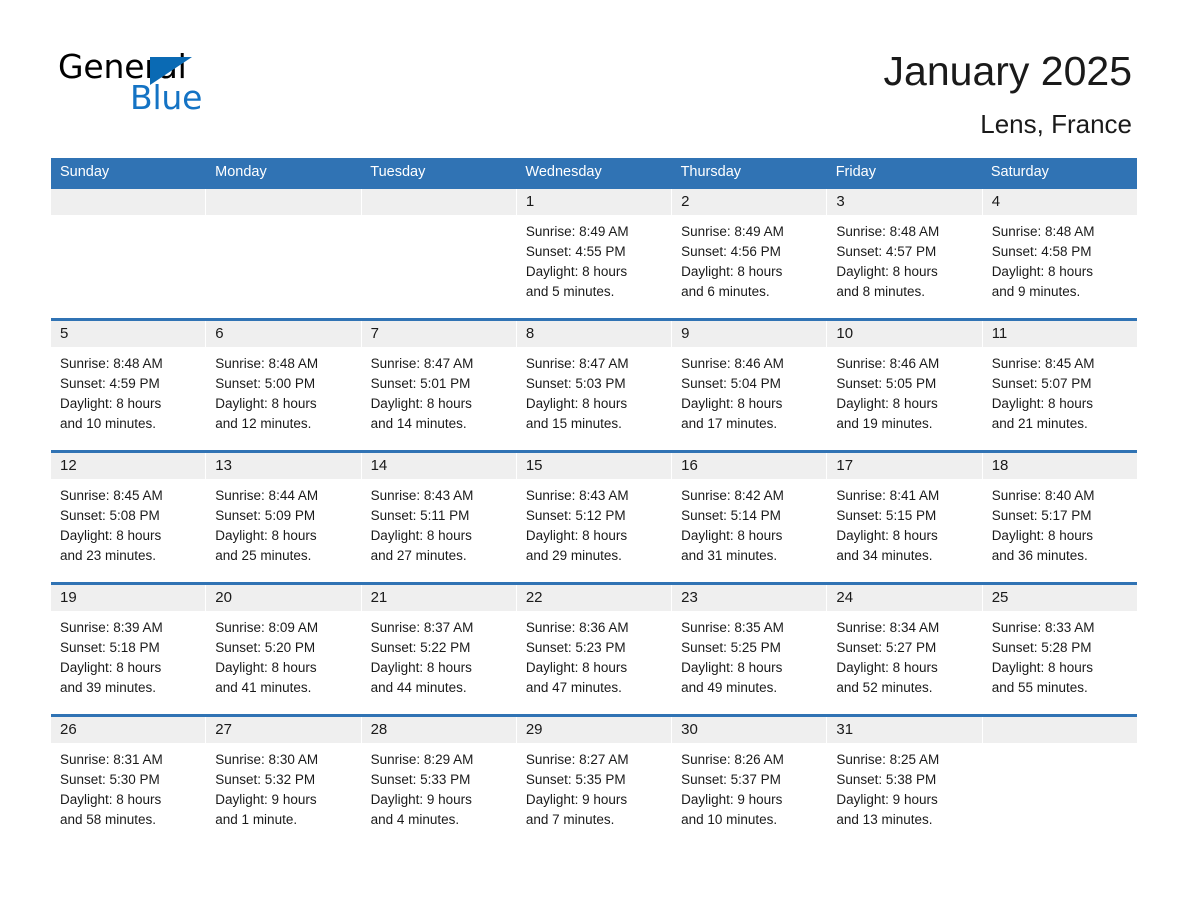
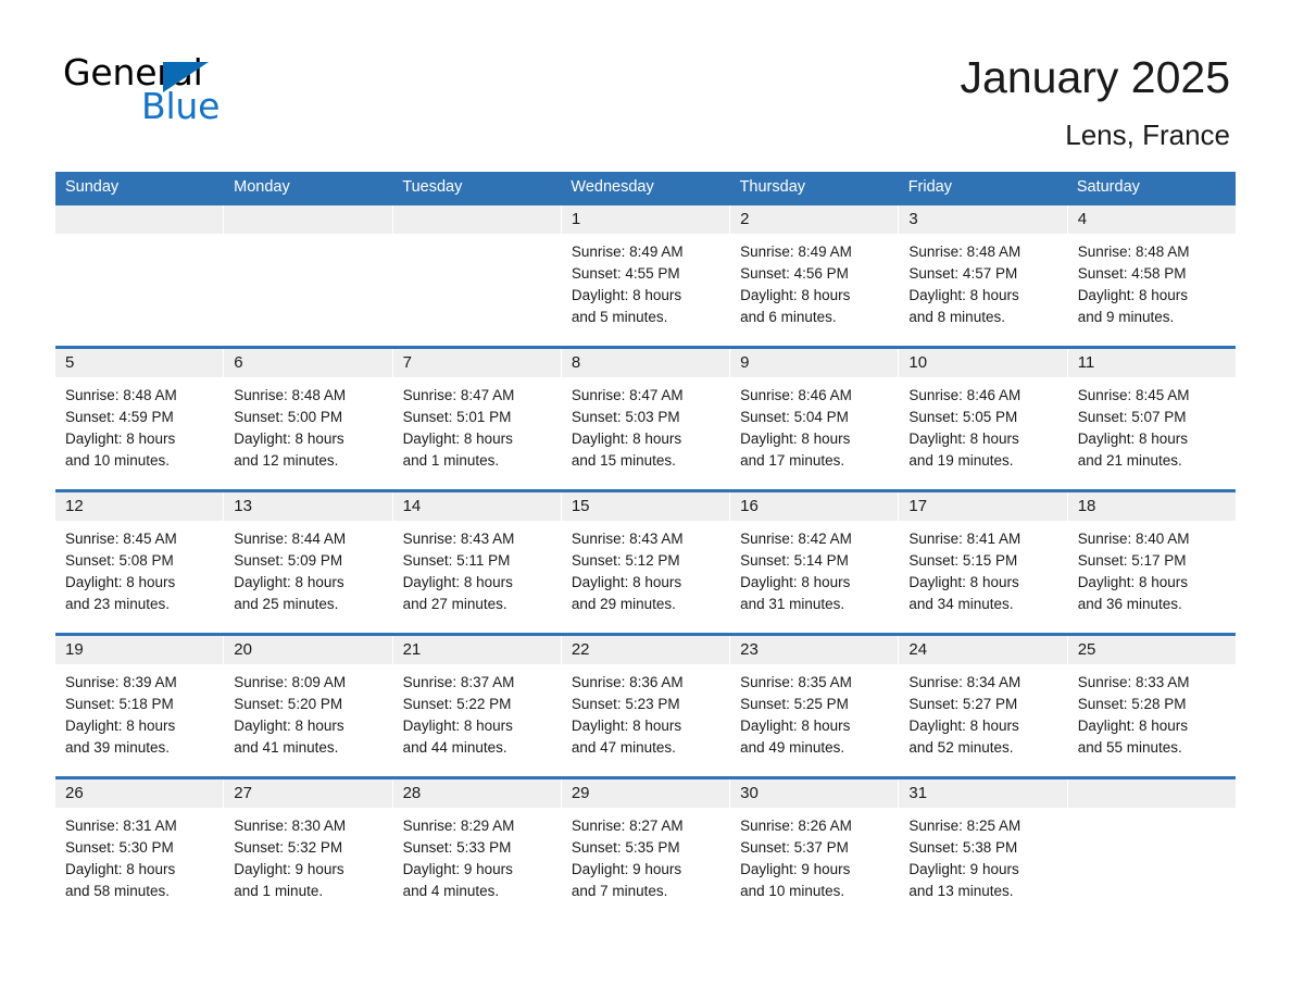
  General
  Blue
  January 2025
  Lens, France
  Sunday
  Monday
  Tuesday
  Wednesday
  Thursday
  Friday
  Saturday
  1
  Sunrise: 8:49 AM
  Sunset: 4:55 PM
  Daylight: 8 hours
  and 5 minutes.
  2
  Sunrise: 8:49 AM
  Sunset: 4:56 PM
  Daylight: 8 hours
  and 6 minutes.
  3
  Sunrise: 8:48 AM
  Sunset: 4:57 PM
  Daylight: 8 hours
  and 8 minutes.
  4
  Sunrise: 8:48 AM
  Sunset: 4:58 PM
  Daylight: 8 hours
  and 9 minutes.
  5
  Sunrise: 8:48 AM
  Sunset: 4:59 PM
  Daylight: 8 hours
  and 10 minutes.
  6
  Sunrise: 8:48 AM
  Sunset: 5:00 PM
  Daylight: 8 hours
  and 12 minutes.
  7
  Sunrise: 8:47 AM
  Sunset: 5:01 PM
  Daylight: 8 hours
- and 14 minutes.
+ and 1 minutes.
  8
  Sunrise: 8:47 AM
  Sunset: 5:03 PM
  Daylight: 8 hours
  and 15 minutes.
  9
  Sunrise: 8:46 AM
  Sunset: 5:04 PM
  Daylight: 8 hours
  and 17 minutes.
  10
  Sunrise: 8:46 AM
  Sunset: 5:05 PM
  Daylight: 8 hours
  and 19 minutes.
  11
  Sunrise: 8:45 AM
  Sunset: 5:07 PM
  Daylight: 8 hours
  and 21 minutes.
  12
  Sunrise: 8:45 AM
  Sunset: 5:08 PM
  Daylight: 8 hours
  and 23 minutes.
  13
  Sunrise: 8:44 AM
  Sunset: 5:09 PM
  Daylight: 8 hours
  and 25 minutes.
  14
  Sunrise: 8:43 AM
  Sunset: 5:11 PM
  Daylight: 8 hours
  and 27 minutes.
  15
  Sunrise: 8:43 AM
  Sunset: 5:12 PM
  Daylight: 8 hours
  and 29 minutes.
  16
  Sunrise: 8:42 AM
  Sunset: 5:14 PM
  Daylight: 8 hours
  and 31 minutes.
  17
  Sunrise: 8:41 AM
  Sunset: 5:15 PM
  Daylight: 8 hours
  and 34 minutes.
  18
  Sunrise: 8:40 AM
  Sunset: 5:17 PM
  Daylight: 8 hours
  and 36 minutes.
  19
  Sunrise: 8:39 AM
  Sunset: 5:18 PM
  Daylight: 8 hours
  and 39 minutes.
  20
  Sunrise: 8:09 AM
  Sunset: 5:20 PM
  Daylight: 8 hours
  and 41 minutes.
  21
  Sunrise: 8:37 AM
  Sunset: 5:22 PM
  Daylight: 8 hours
  and 44 minutes.
  22
  Sunrise: 8:36 AM
  Sunset: 5:23 PM
  Daylight: 8 hours
  and 47 minutes.
  23
  Sunrise: 8:35 AM
  Sunset: 5:25 PM
  Daylight: 8 hours
  and 49 minutes.
  24
  Sunrise: 8:34 AM
  Sunset: 5:27 PM
  Daylight: 8 hours
  and 52 minutes.
  25
  Sunrise: 8:33 AM
  Sunset: 5:28 PM
  Daylight: 8 hours
  and 55 minutes.
  26
  Sunrise: 8:31 AM
  Sunset: 5:30 PM
  Daylight: 8 hours
  and 58 minutes.
  27
  Sunrise: 8:30 AM
  Sunset: 5:32 PM
  Daylight: 9 hours
  and 1 minute.
  28
  Sunrise: 8:29 AM
  Sunset: 5:33 PM
  Daylight: 9 hours
  and 4 minutes.
  29
  Sunrise: 8:27 AM
  Sunset: 5:35 PM
  Daylight: 9 hours
  and 7 minutes.
  30
  Sunrise: 8:26 AM
  Sunset: 5:37 PM
  Daylight: 9 hours
  and 10 minutes.
  31
  Sunrise: 8:25 AM
  Sunset: 5:38 PM
  Daylight: 9 hours
  and 13 minutes.
